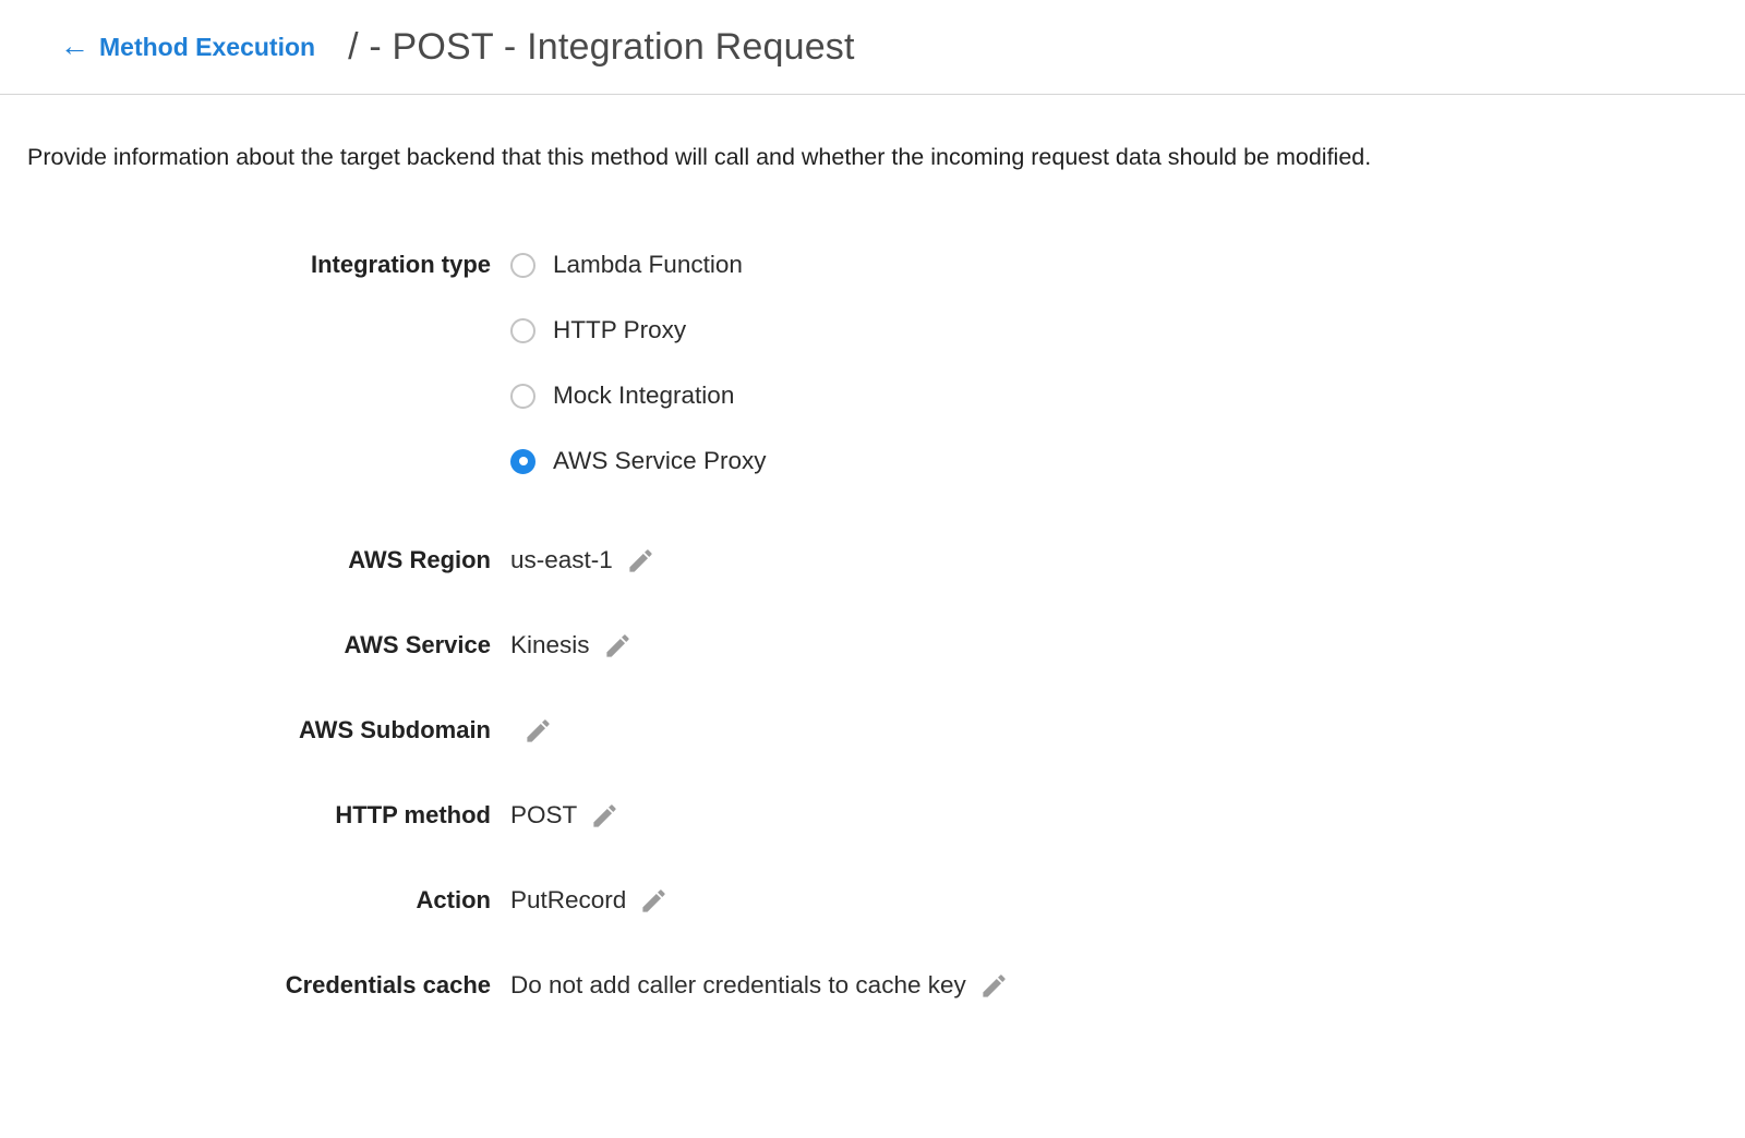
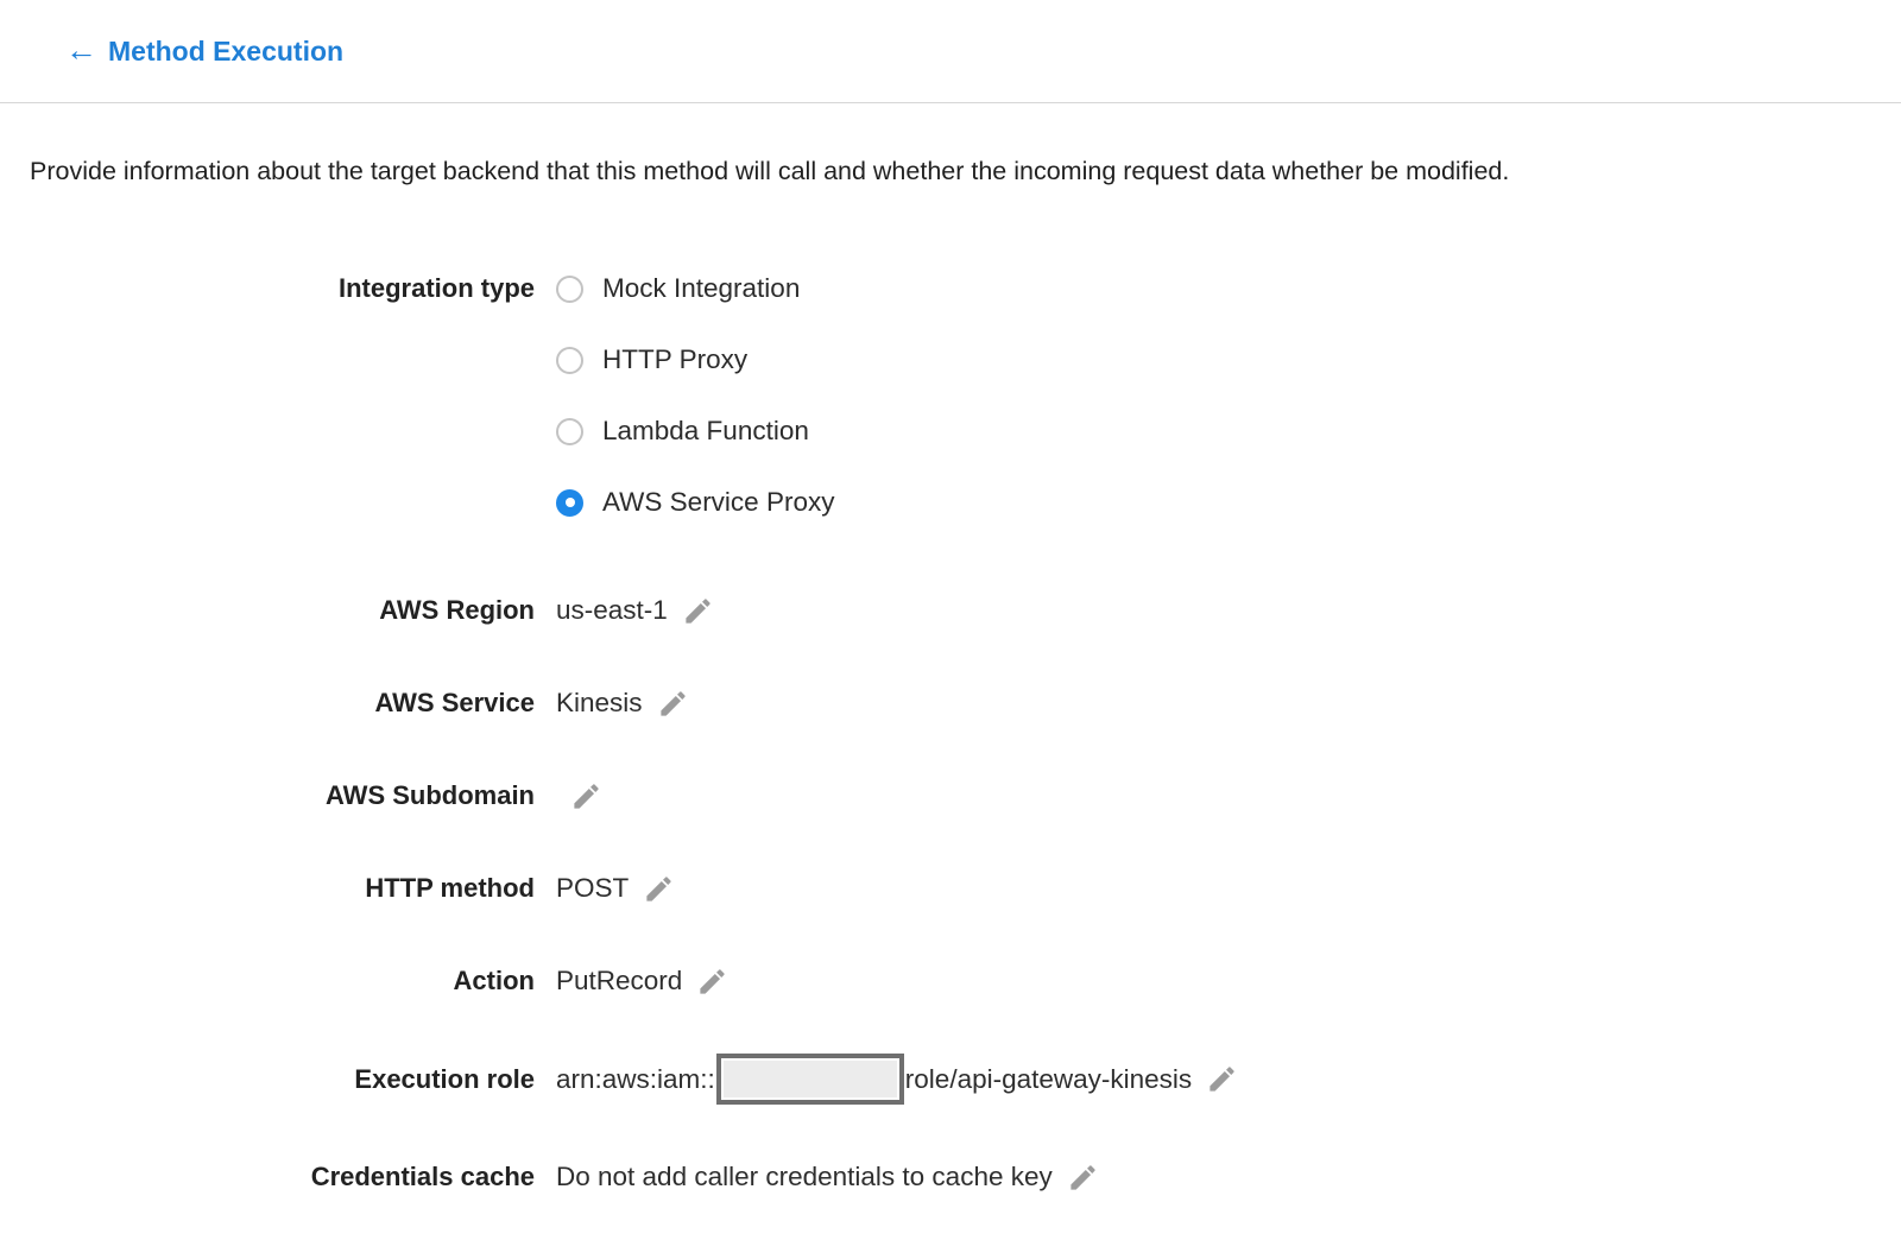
  ←
  Method Execution
- / - POST - Integration Request
- Provide information about the target backend that this method will call and whether the incoming request data should be modified.
+ Provide information about the target backend that this method will call and whether the incoming request data whether be modified.
  Integration type
- Lambda Function
+ Mock Integration
  HTTP Proxy
- Mock Integration
+ Lambda Function
  AWS Service Proxy
  AWS Region
  us-east-1
  AWS Service
  Kinesis
  AWS Subdomain
  HTTP method
  POST
  Action
  PutRecord
+ Execution role
+ arn:aws:iam::
+ role/api-gateway-kinesis
  Credentials cache
  Do not add caller credentials to cache key
